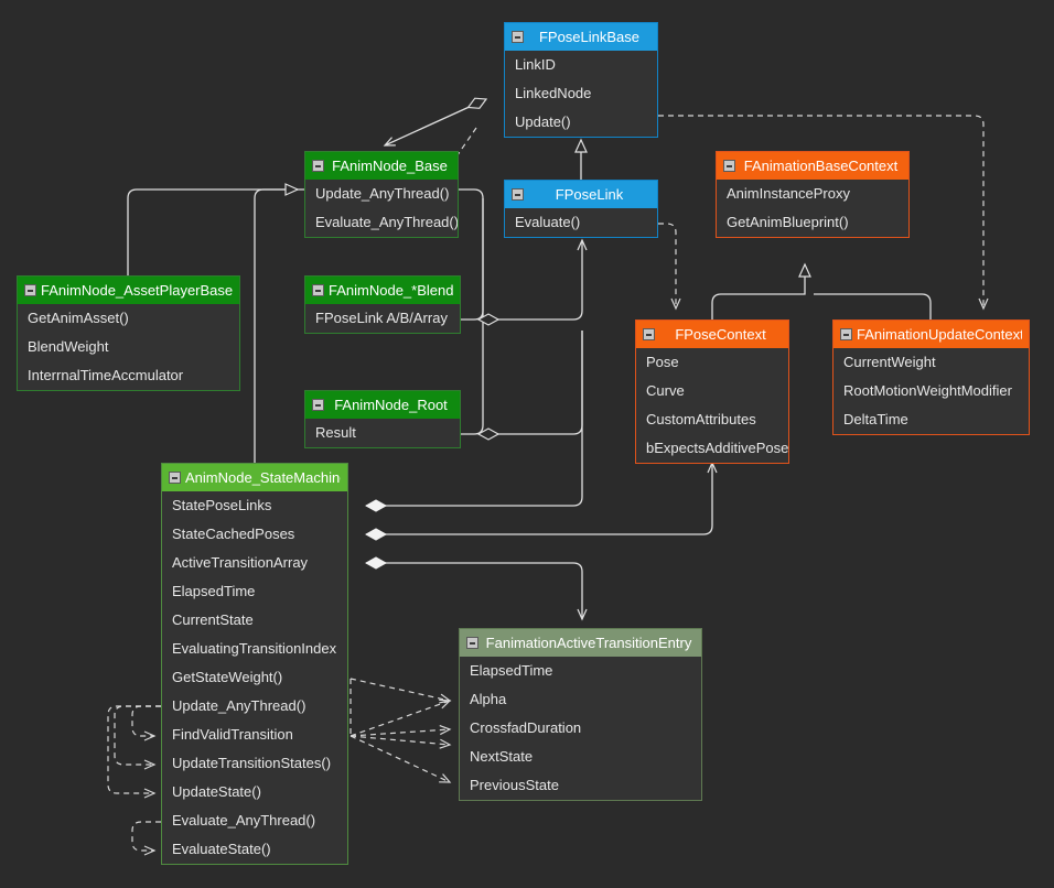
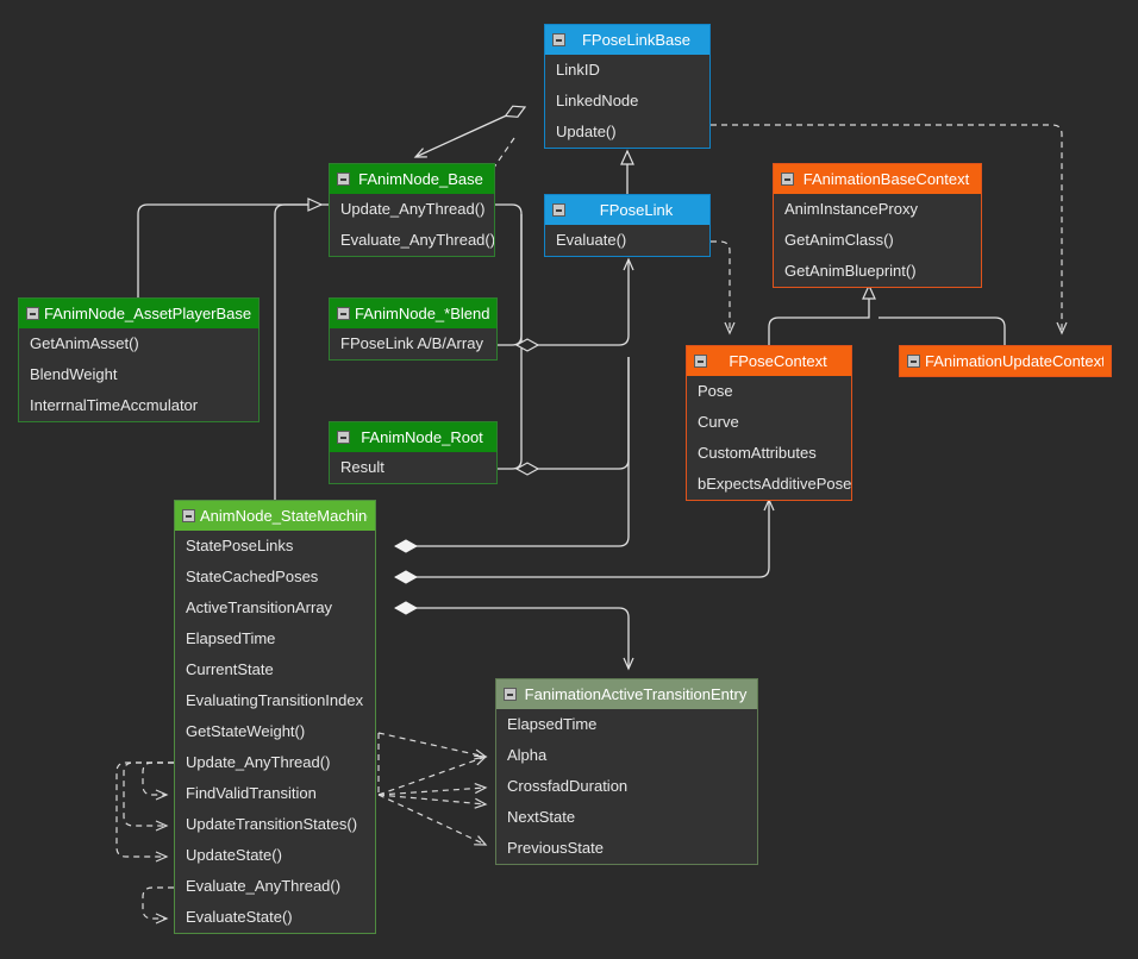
  FPoseLinkBase
  LinkID
  LinkedNode
  Update()
  FAnimNode_Base
  Update_AnyThread()
  Evaluate_AnyThread()
  FPoseLink
  Evaluate()
  FAnimationBaseContext
  AnimInstanceProxy
+ GetAnimClass()
  GetAnimBlueprint()
  FAnimNode_AssetPlayerBase
  GetAnimAsset()
  BlendWeight
  InterrnalTimeAccmulator
  FAnimNode_*Blend
  FPoseLink A/B/Array
  FPoseContext
  Pose
  Curve
  CustomAttributes
  bExpectsAdditivePose
  FAnimationUpdateContext
- CurrentWeight
- RootMotionWeightModifier
- DeltaTime
  FAnimNode_Root
  Result
  AnimNode_StateMachin
  StatePoseLinks
  StateCachedPoses
  ActiveTransitionArray
  ElapsedTime
  CurrentState
  EvaluatingTransitionIndex
  GetStateWeight()
  Update_AnyThread()
  FindValidTransition
  UpdateTransitionStates()
  UpdateState()
  Evaluate_AnyThread()
  EvaluateState()
  FanimationActiveTransitionEntry
  ElapsedTime
  Alpha
  CrossfadDuration
  NextState
  PreviousState
